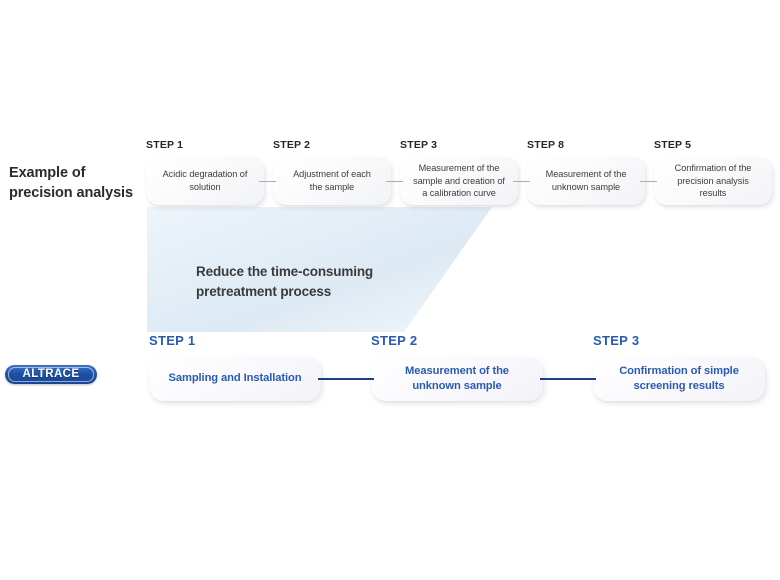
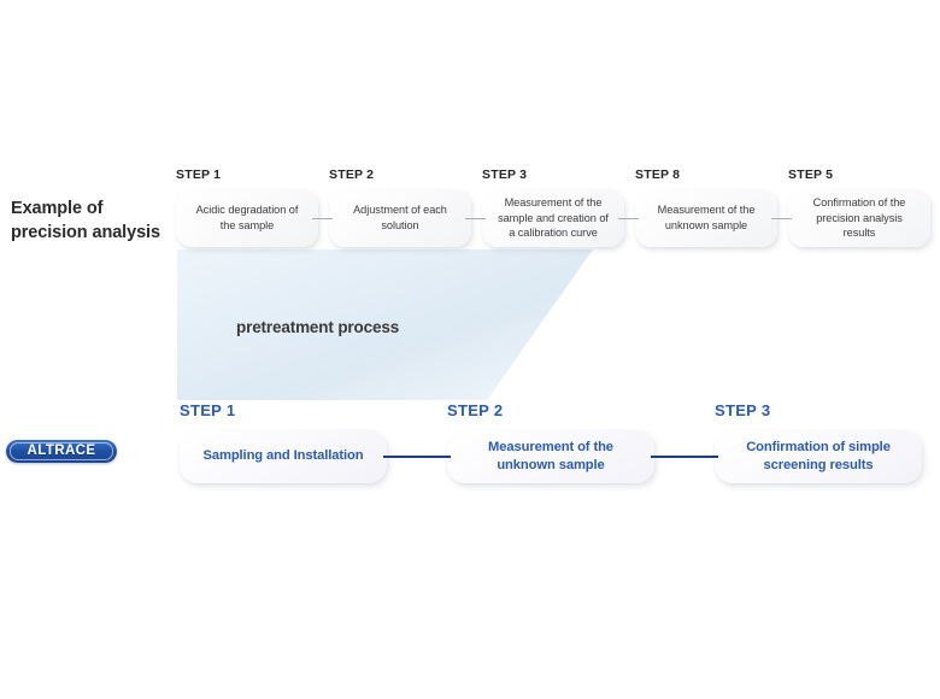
  Example of
  precision analysis
  ALTRACE
- Reduce the time-consuming
  pretreatment process
  STEP 1
  STEP 2
  STEP 3
  STEP 8
  STEP 5
  Acidic degradation of
- solution
+ the sample
  Adjustment of each
- the sample
+ solution
  Measurement of the
  sample and creation of
  a calibration curve
  Measurement of the
  unknown sample
  Confirmation of the
  precision analysis
  results
  STEP 1
  STEP 2
  STEP 3
  Sampling and Installation
  Measurement of the
  unknown sample
  Confirmation of simple
  screening results
